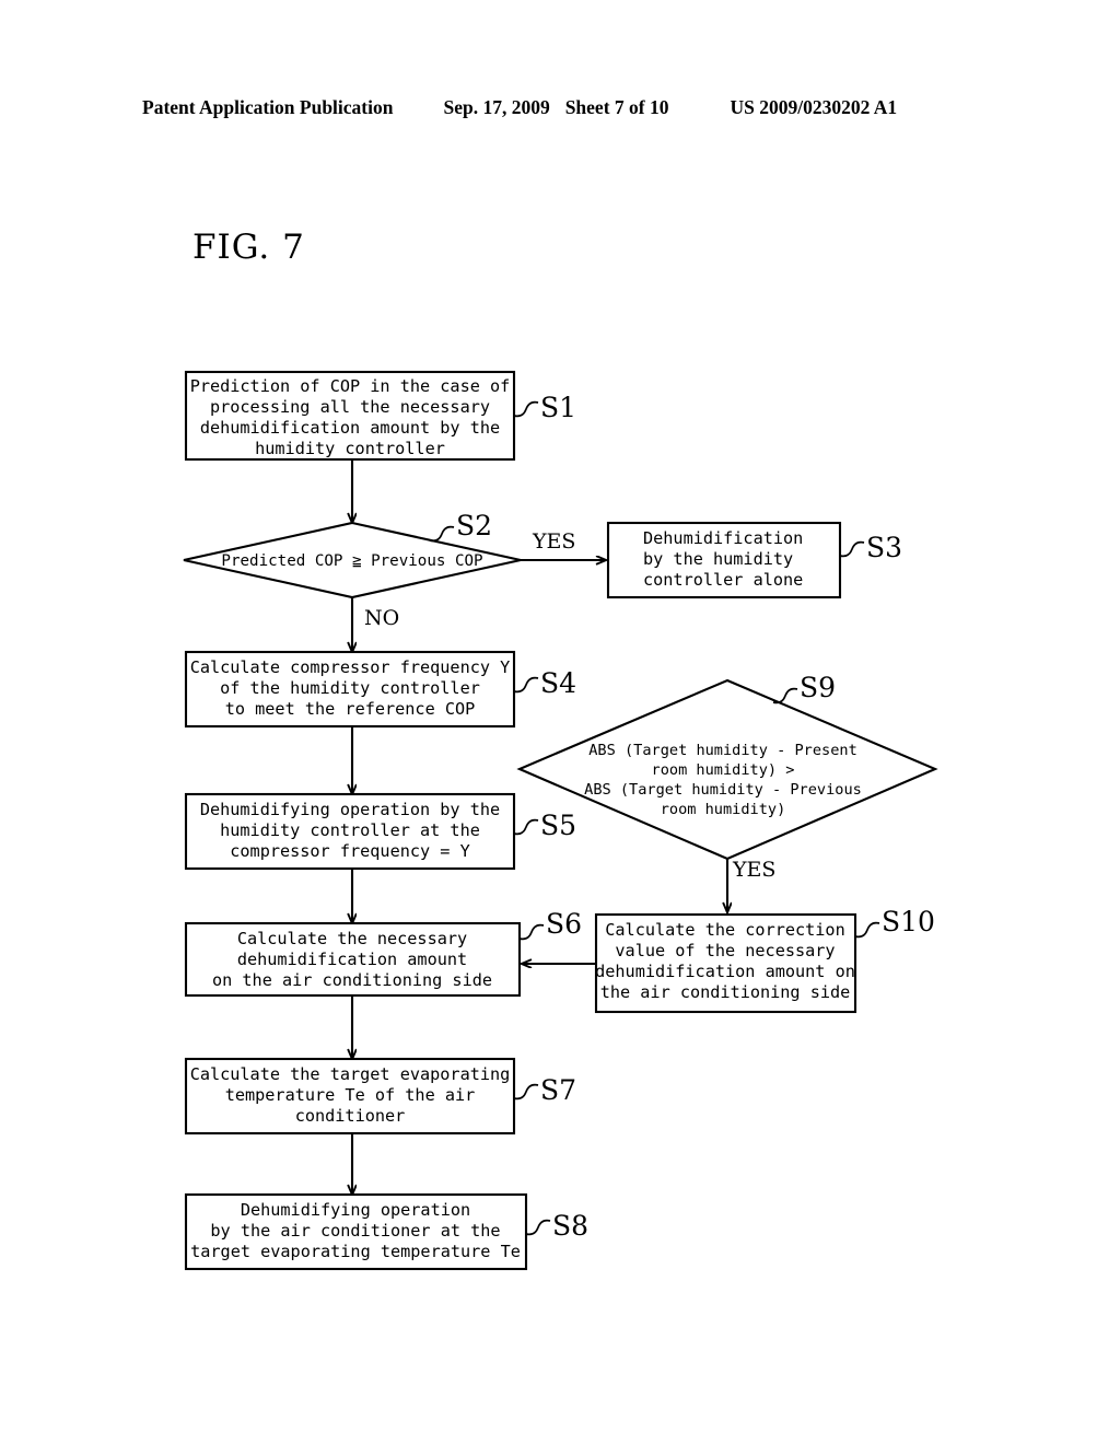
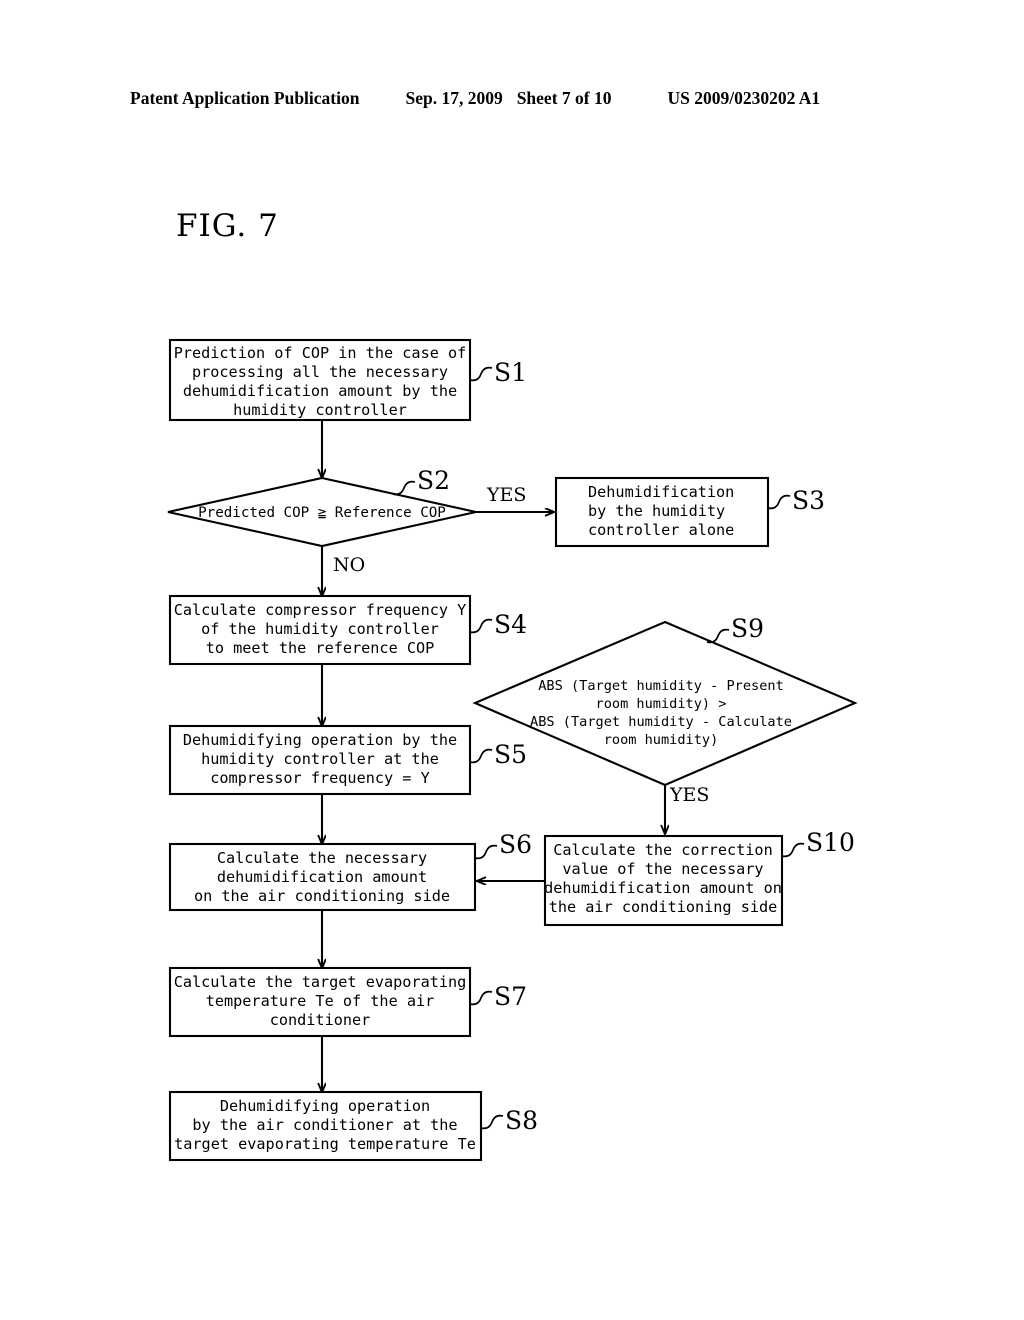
  Patent Application Publication
  Sep. 17, 2009
  Sheet 7 of 10
  US 2009/0230202 A1
  FIG. 7
  Prediction of COP in the case of
  processing all the necessary
  dehumidification amount by the
  humidity controller
  S1
- Predicted COP ≧ Previous COP
+ Predicted COP ≧ Reference COP
  S2
  YES
  NO
  Dehumidification
  by the humidity
  controller alone
  S3
  Calculate compressor frequency Y
  of the humidity controller
  to meet the reference COP
  S4
  Dehumidifying operation by the
  humidity controller at the
  compressor frequency = Y
  S5
  ABS (Target humidity - Present
  room humidity) >
- ABS (Target humidity - Previous
+ ABS (Target humidity - Calculate
  room humidity)
  S9
  YES
  Calculate the necessary
  dehumidification amount
  on the air conditioning side
  S6
  Calculate the correction
  value of the necessary
  dehumidification amount on
  the air conditioning side
  S10
  Calculate the target evaporating
  temperature Te of the air
  conditioner
  S7
  Dehumidifying operation
  by the air conditioner at the
  target evaporating temperature Te
  S8
